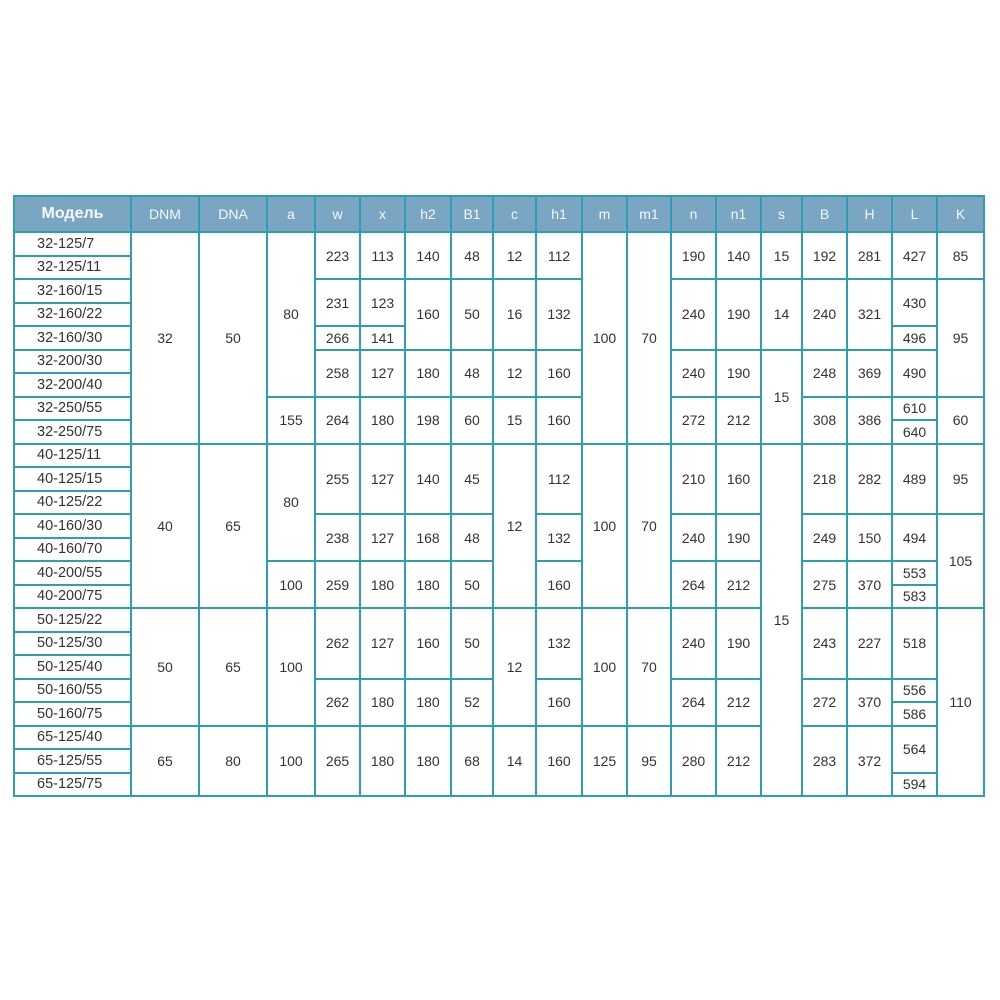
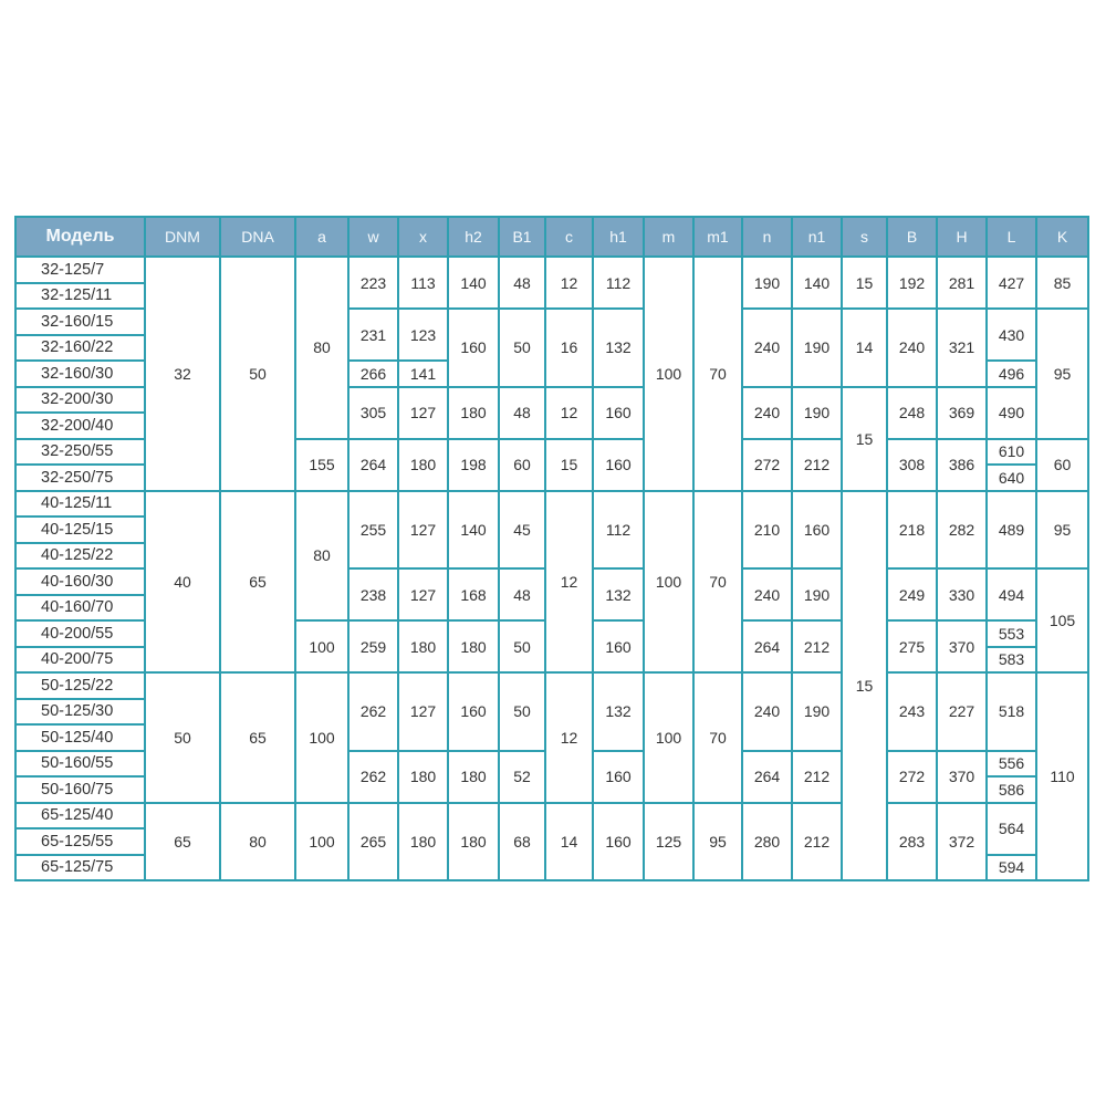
  Модель	DNM	DNA	a	w	x	h2	B1	c	h1	m	m1	n	n1	s	B	H	L	K
  32-125/7	32	50	80	223	113	140	48	12	112	100	70	190	140	15	192	281	427	85
  32-125/11
  32-160/15	231	123	160	50	16	132	240	190	14	240	321	430	95
  32-160/22
  32-160/30	266	141	496
- 32-200/30	258	127	180	48	12	160	240	190	15	248	369	490
+ 32-200/30	305	127	180	48	12	160	240	190	15	248	369	490
  32-200/40
  32-250/55	155	264	180	198	60	15	160	272	212	308	386	610	60
  32-250/75	640
  40-125/11	40	65	80	255	127	140	45	12	112	100	70	210	160	15	218	282	489	95
  40-125/15
  40-125/22
- 40-160/30	238	127	168	48	132	240	190	249	150	494	105
+ 40-160/30	238	127	168	48	132	240	190	249	330	494	105
  40-160/70
  40-200/55	100	259	180	180	50	160	264	212	275	370	553
  40-200/75	583
  50-125/22	50	65	100	262	127	160	50	12	132	100	70	240	190	243	227	518	110
  50-125/30
  50-125/40
  50-160/55	262	180	180	52	160	264	212	272	370	556
  50-160/75	586
  65-125/40	65	80	100	265	180	180	68	14	160	125	95	280	212	283	372	564
  65-125/55
  65-125/75	594
